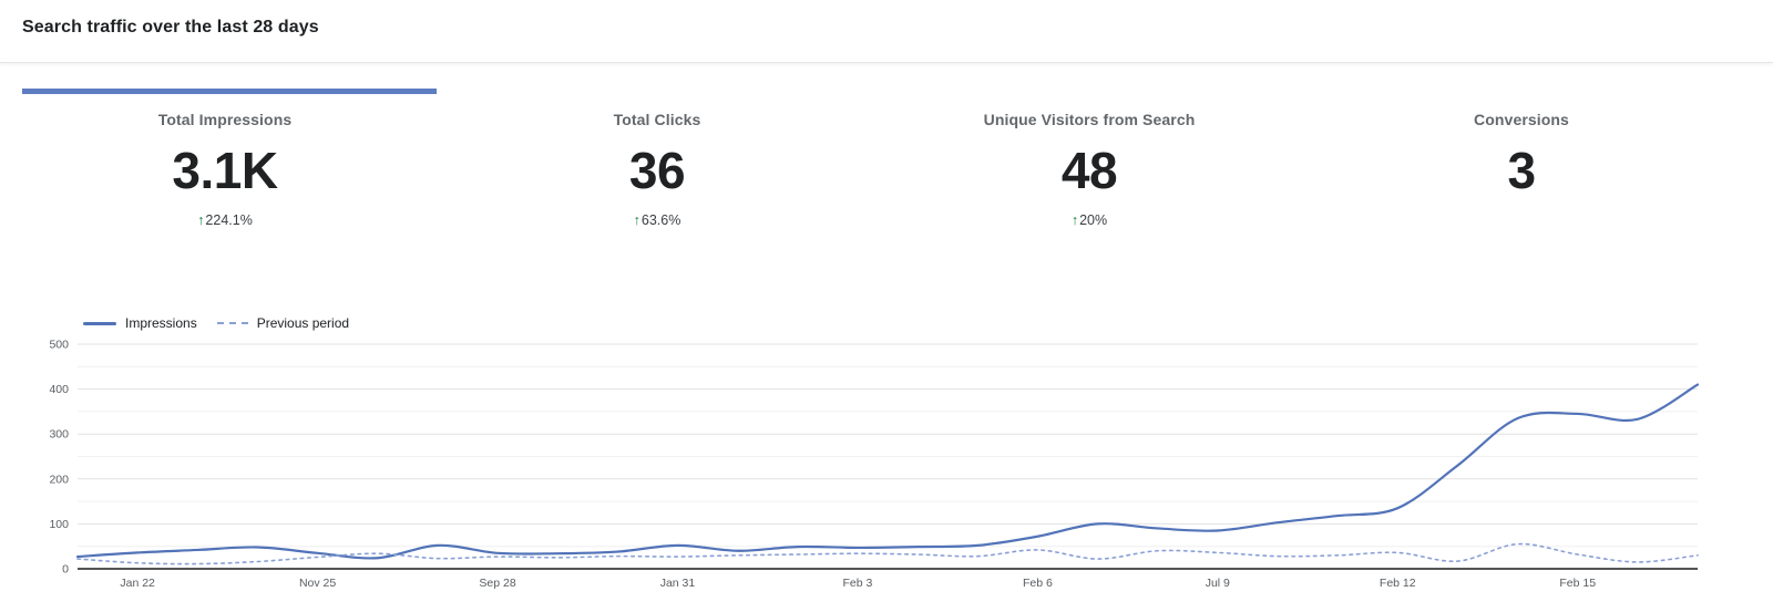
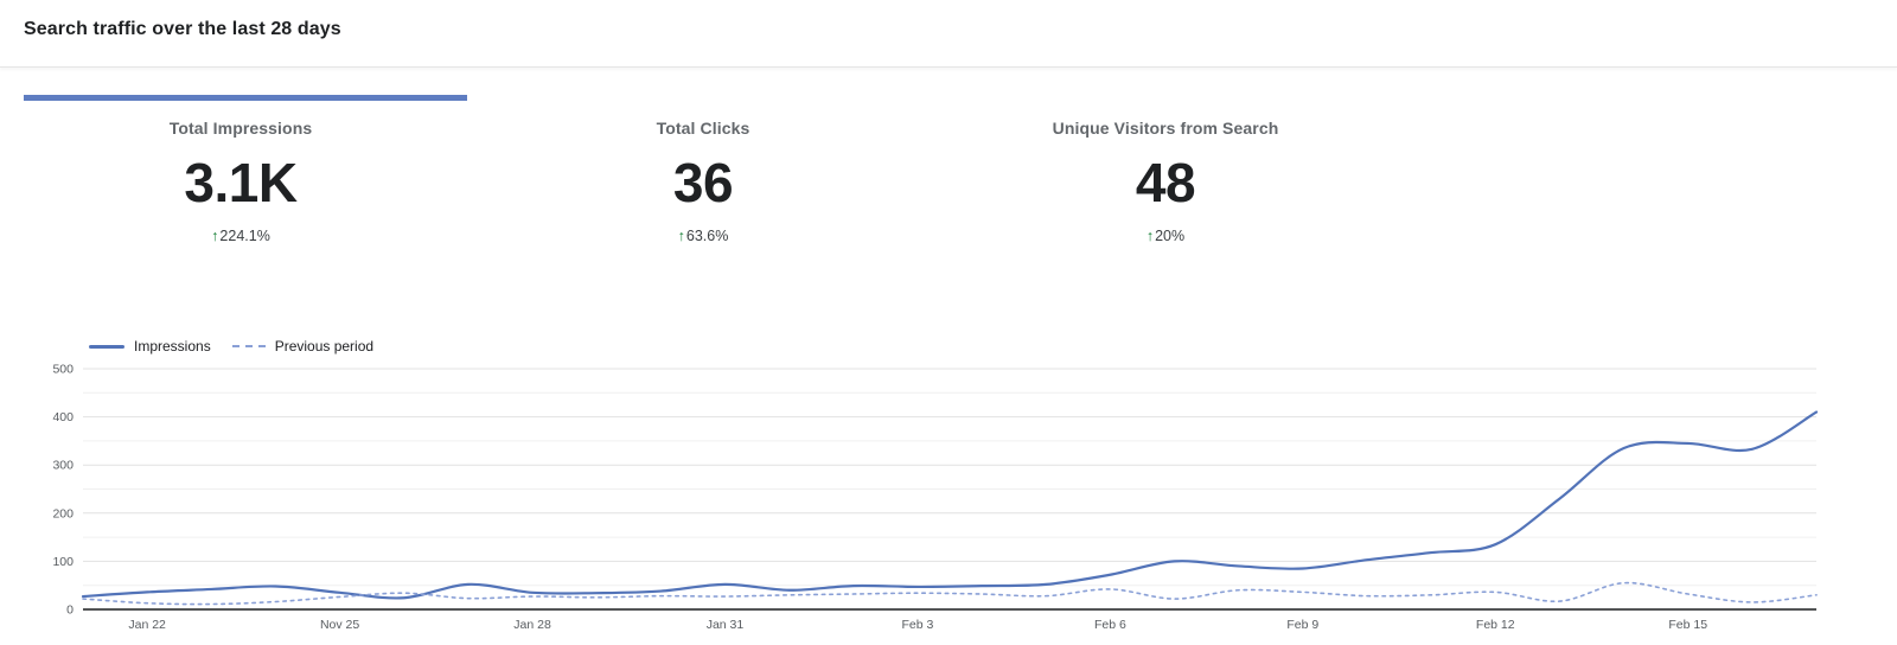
  Search traffic over the last 28 days
  Total Impressions
  3.1K
  ↑224.1%
  Total Clicks
  36
  ↑63.6%
  Unique Visitors from Search
  48
  ↑20%
- Conversions
- 3
  Impressions
  Previous period
  0
  100
  200
  300
  400
  500
  Jan 22
  Nov 25
- Sep 28
+ Jan 28
  Jan 31
  Feb 3
  Feb 6
- Jul 9
+ Feb 9
  Feb 12
  Feb 15
